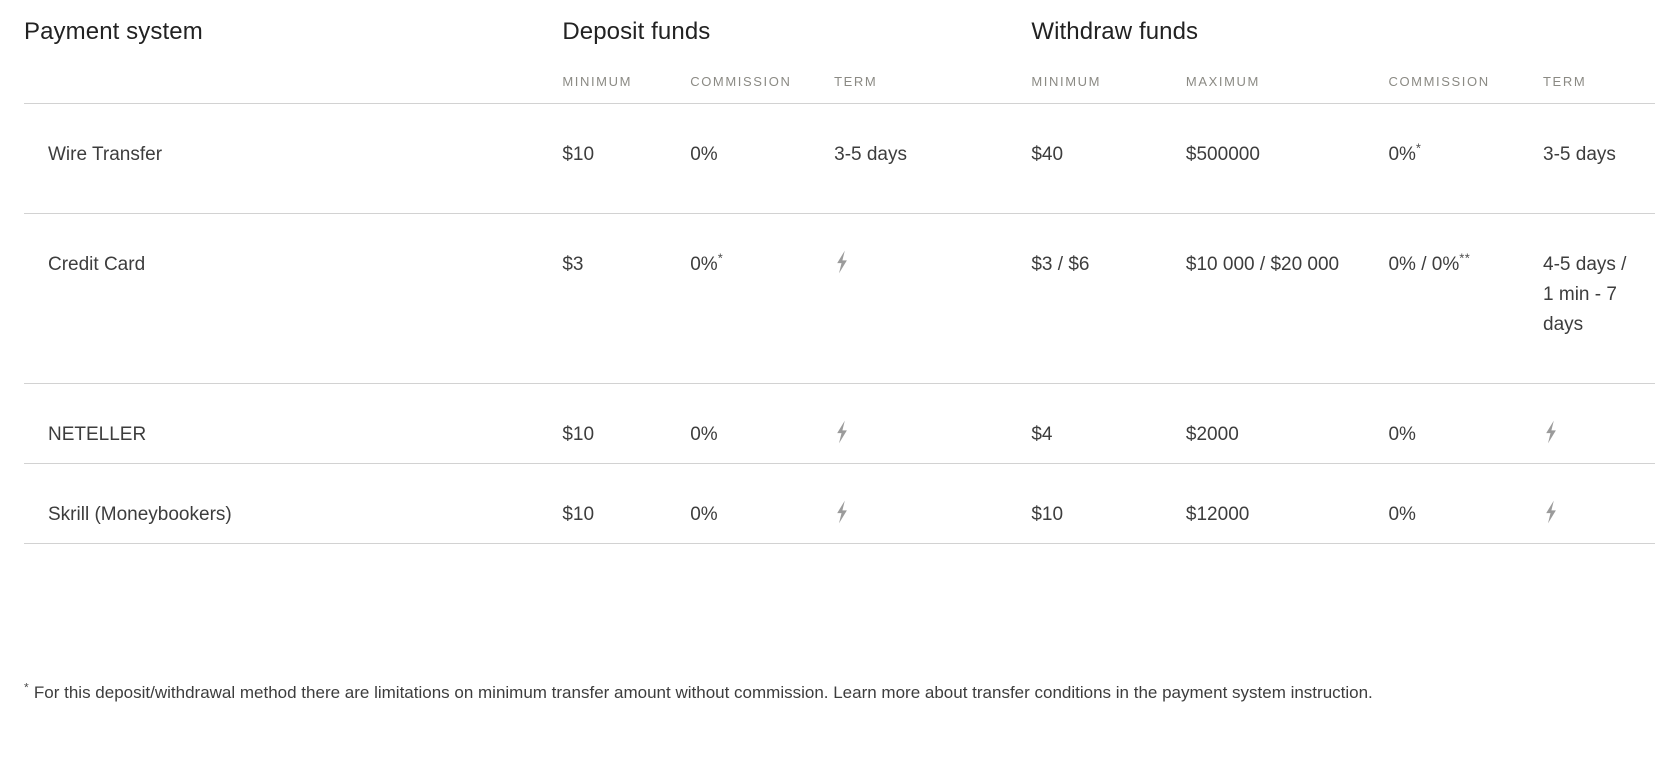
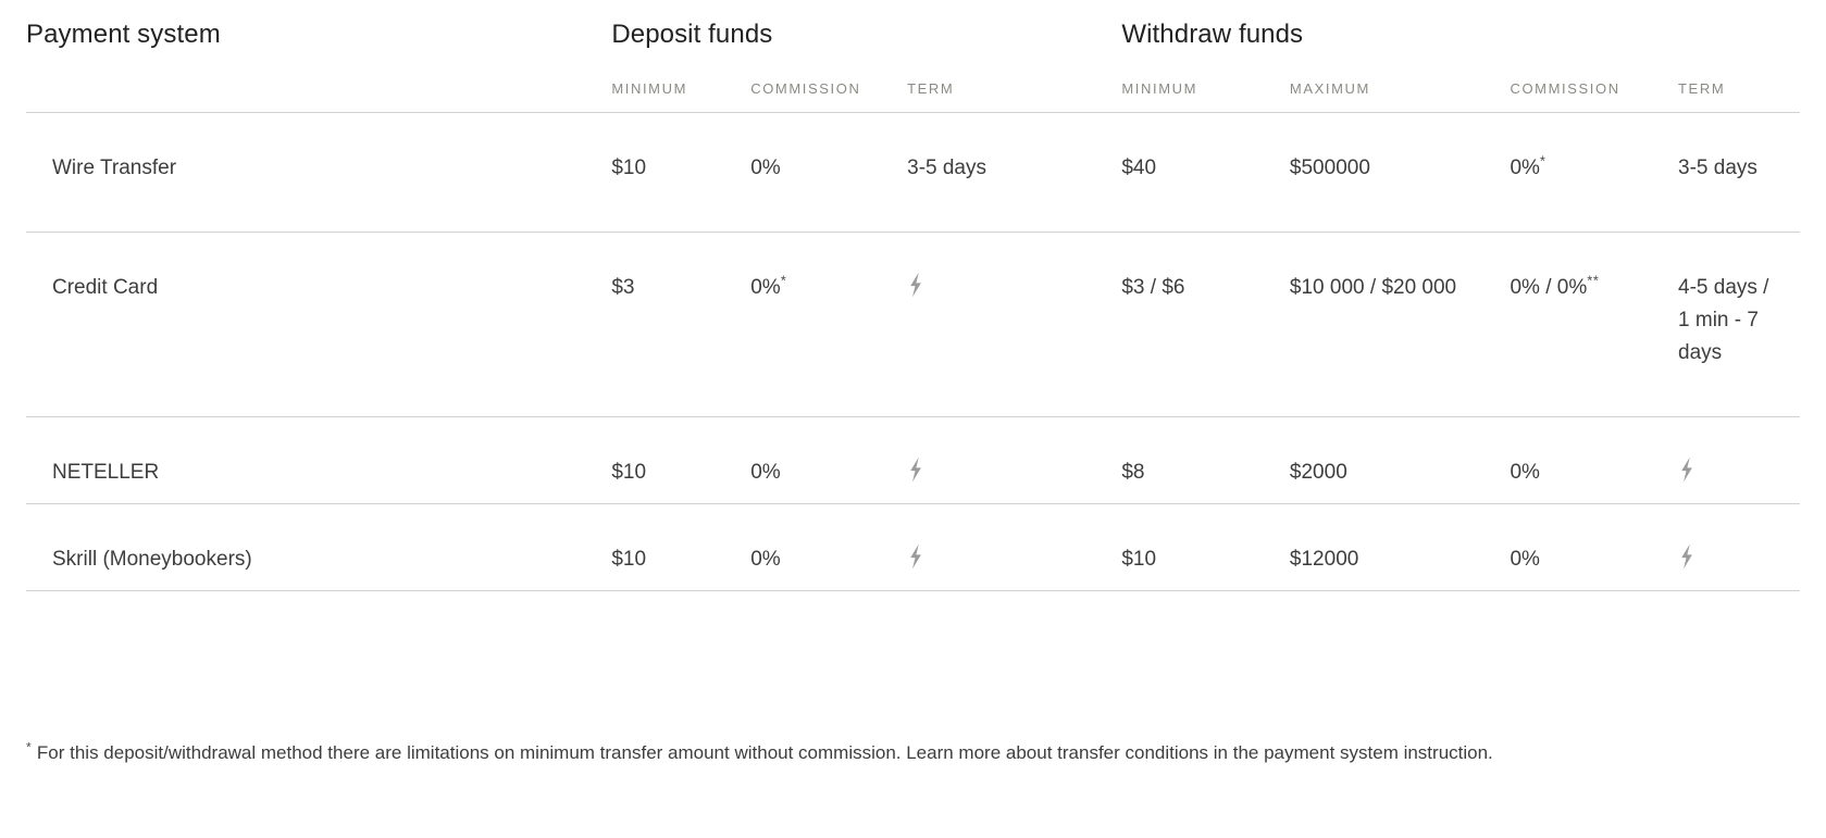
  Payment system	Deposit funds	Withdraw funds
  	MINIMUM	COMMISSION	TERM	MINIMUM	MAXIMUM	COMMISSION	TERM
  Wire Transfer	$10	0%	3-5 days	$40	$500000	0%*	3-5 days
  Credit Card	$3	0%*		$3 / $6	$10 000 / $20 000	0% / 0%**	4-5 days / 1 min - 7 days
- NETELLER	$10	0%		$4	$2000	0%
+ NETELLER	$10	0%		$8	$2000	0%
  Skrill (Moneybookers)	$10	0%		$10	$12000	0%
  * For this deposit/withdrawal method there are limitations on minimum transfer amount without commission. Learn more about transfer conditions in the payment system instruction.
